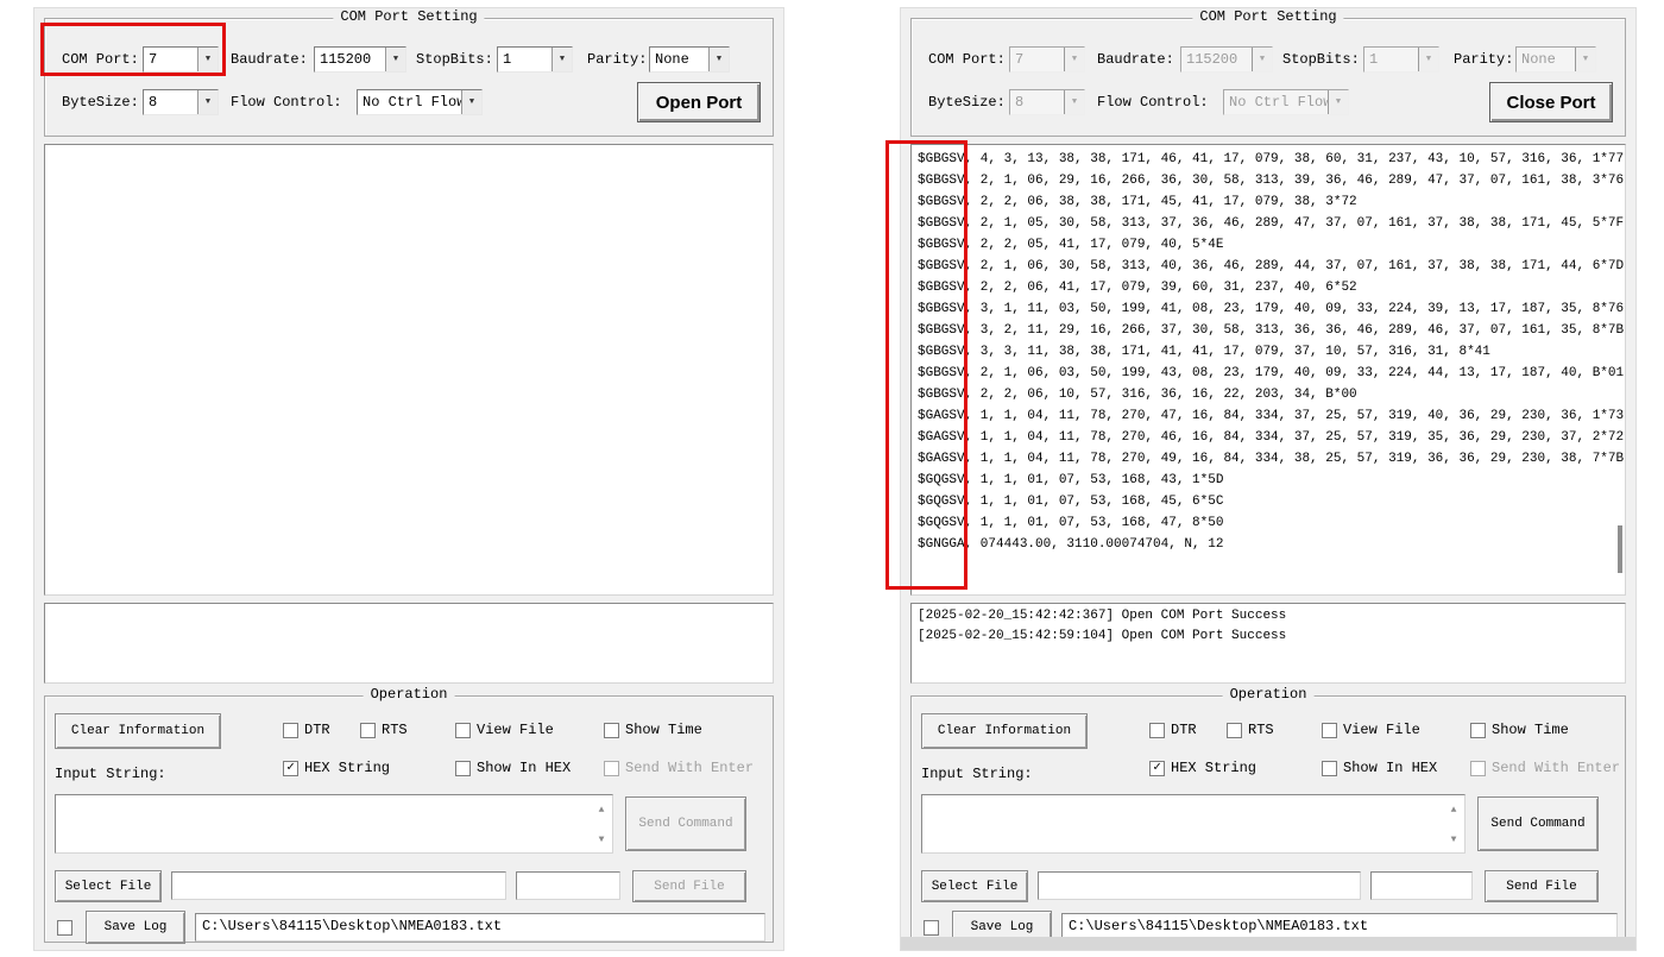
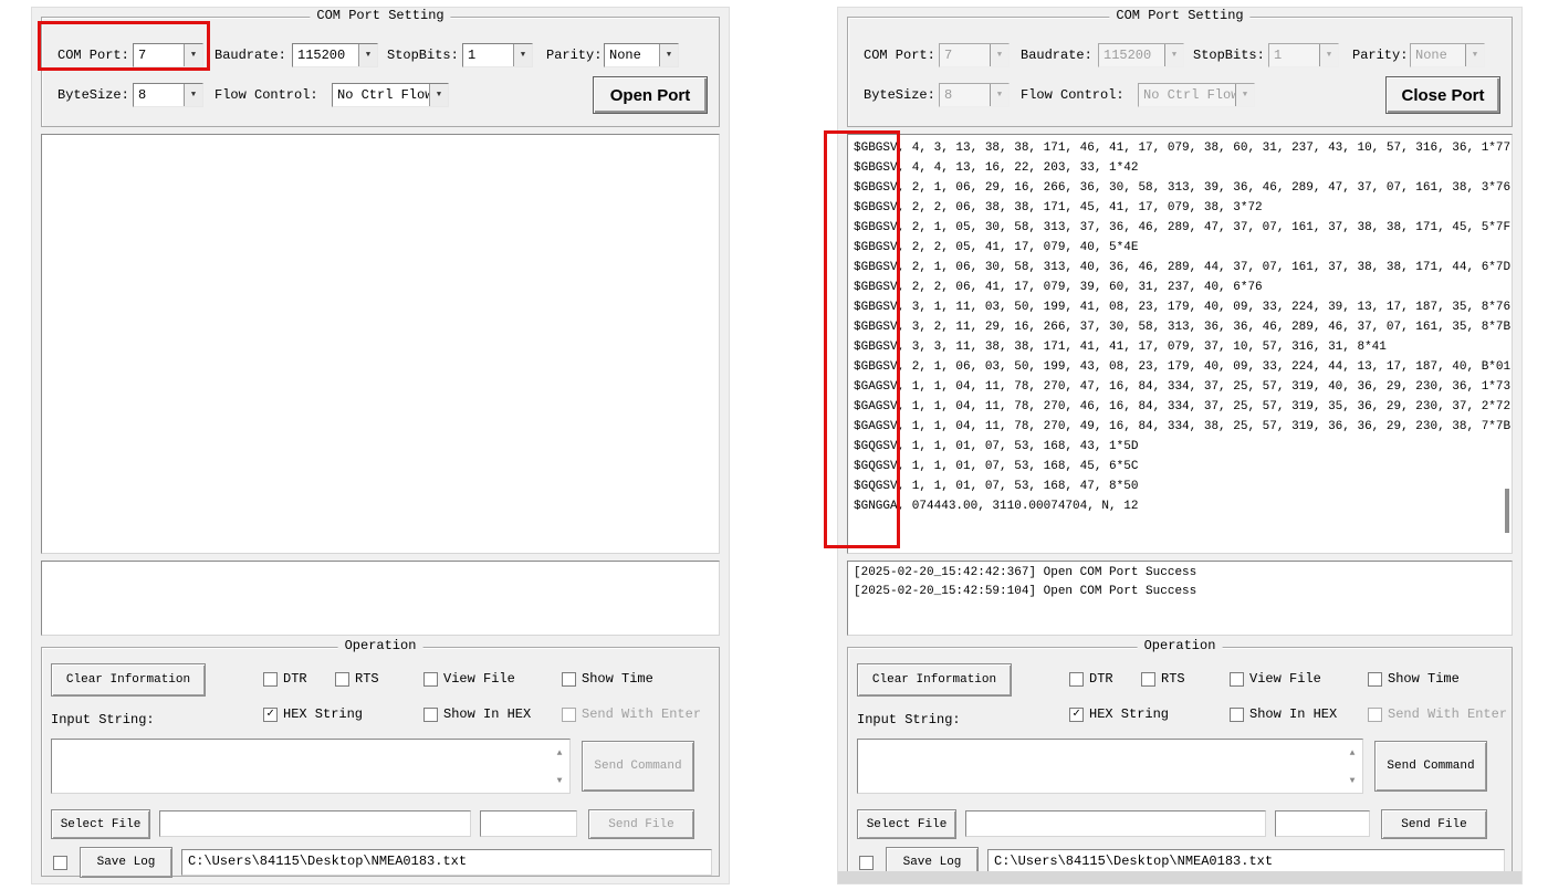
  COM Port Setting
  COM Port:
  7
  ▼
  Baudrate:
  115200
  ▼
  StopBits:
  1
  ▼
  Parity:
  None
  ▼
  ByteSize:
  8
  ▼
  Flow Control:
  No Ctrl Flo
  ▼
  Open Port
  Operation
  Clear Information
  DTR
  RTS
  View File
  Show Time
  ✓
  HEX String
  Show In HEX
  Send With Enter
  Input String:
  ▲
  ▼
  Send Command
  Select File
  Send File
  Save Log
  C:\Users\84115\Desktop\NMEA0183.txt
  COM Port Setting
  COM Port:
  7
  ▼
  Baudrate:
  115200
  ▼
  StopBits:
  1
  ▼
  Parity:
  None
  ▼
  ByteSize:
  8
  ▼
  Flow Control:
  No Ctrl Flo
  ▼
  Close Port
  $GBGSV, 4, 3, 13, 38, 38, 171, 46, 41, 17, 079, 38, 60, 31, 237, 43, 10, 57, 316, 36, 1*77
+ $GBGSV, 4, 4, 13, 16, 22, 203, 33, 1*42
  $GBGSV, 2, 1, 06, 29, 16, 266, 36, 30, 58, 313, 39, 36, 46, 289, 47, 37, 07, 161, 38, 3*76
  $GBGSV, 2, 2, 06, 38, 38, 171, 45, 41, 17, 079, 38, 3*72
  $GBGSV, 2, 1, 05, 30, 58, 313, 37, 36, 46, 289, 47, 37, 07, 161, 37, 38, 38, 171, 45, 5*7F
  $GBGSV, 2, 2, 05, 41, 17, 079, 40, 5*4E
  $GBGSV, 2, 1, 06, 30, 58, 313, 40, 36, 46, 289, 44, 37, 07, 161, 37, 38, 38, 171, 44, 6*7D
- $GBGSV, 2, 2, 06, 41, 17, 079, 39, 60, 31, 237, 40, 6*52
+ $GBGSV, 2, 2, 06, 41, 17, 079, 39, 60, 31, 237, 40, 6*76
  $GBGSV, 3, 1, 11, 03, 50, 199, 41, 08, 23, 179, 40, 09, 33, 224, 39, 13, 17, 187, 35, 8*76
  $GBGSV, 3, 2, 11, 29, 16, 266, 37, 30, 58, 313, 36, 36, 46, 289, 46, 37, 07, 161, 35, 8*7B
  $GBGSV, 3, 3, 11, 38, 38, 171, 41, 41, 17, 079, 37, 10, 57, 316, 31, 8*41
  $GBGSV, 2, 1, 06, 03, 50, 199, 43, 08, 23, 179, 40, 09, 33, 224, 44, 13, 17, 187, 40, B*01
- $GBGSV, 2, 2, 06, 10, 57, 316, 36, 16, 22, 203, 34, B*00
  $GAGSV, 1, 1, 04, 11, 78, 270, 47, 16, 84, 334, 37, 25, 57, 319, 40, 36, 29, 230, 36, 1*73
  $GAGSV, 1, 1, 04, 11, 78, 270, 46, 16, 84, 334, 37, 25, 57, 319, 35, 36, 29, 230, 37, 2*72
  $GAGSV, 1, 1, 04, 11, 78, 270, 49, 16, 84, 334, 38, 25, 57, 319, 36, 36, 29, 230, 38, 7*7B
  $GQGSV, 1, 1, 01, 07, 53, 168, 43, 1*5D
  $GQGSV, 1, 1, 01, 07, 53, 168, 45, 6*5C
  $GQGSV, 1, 1, 01, 07, 53, 168, 47, 8*50
  $GNGGA, 074443.00, 3110.00074704, N, 12
  [2025-02-20_15:42:42:367] Open COM Port Success
  [2025-02-20_15:42:59:104] Open COM Port Success
  Operation
  Clear Information
  DTR
  RTS
  View File
  Show Time
  ✓
  HEX String
  Show In HEX
  Send With Enter
  Input String:
  ▲
  ▼
  Send Command
  Select File
  Send File
  Save Log
  C:\Users\84115\Desktop\NMEA0183.txt
